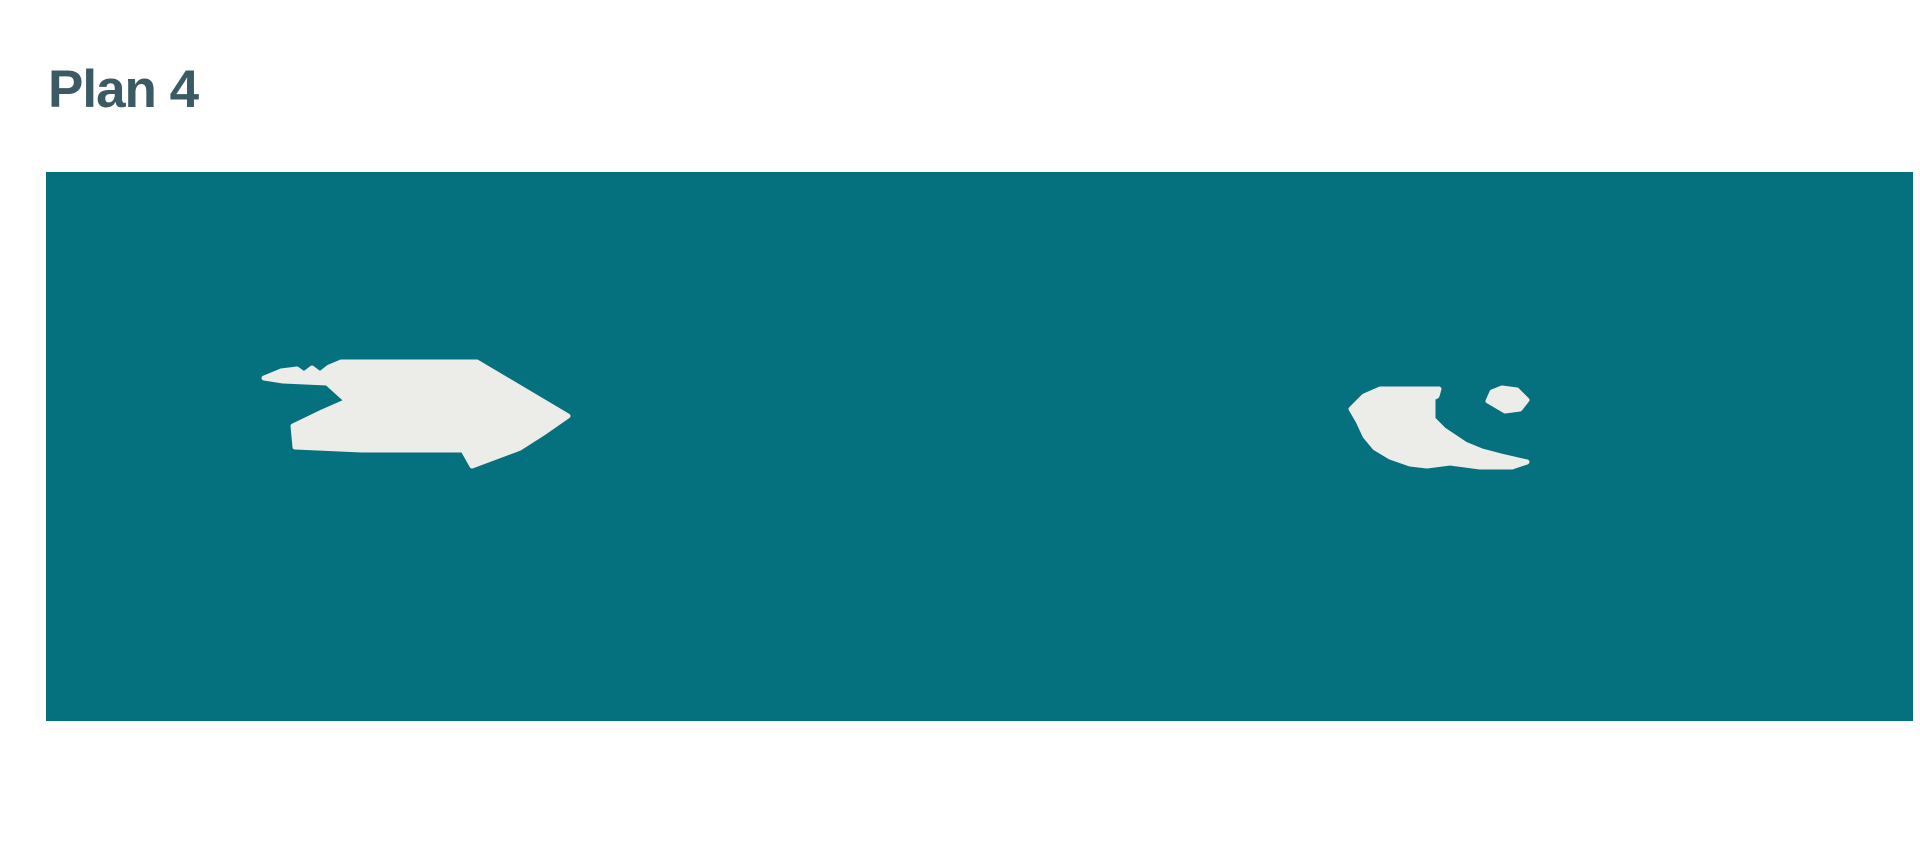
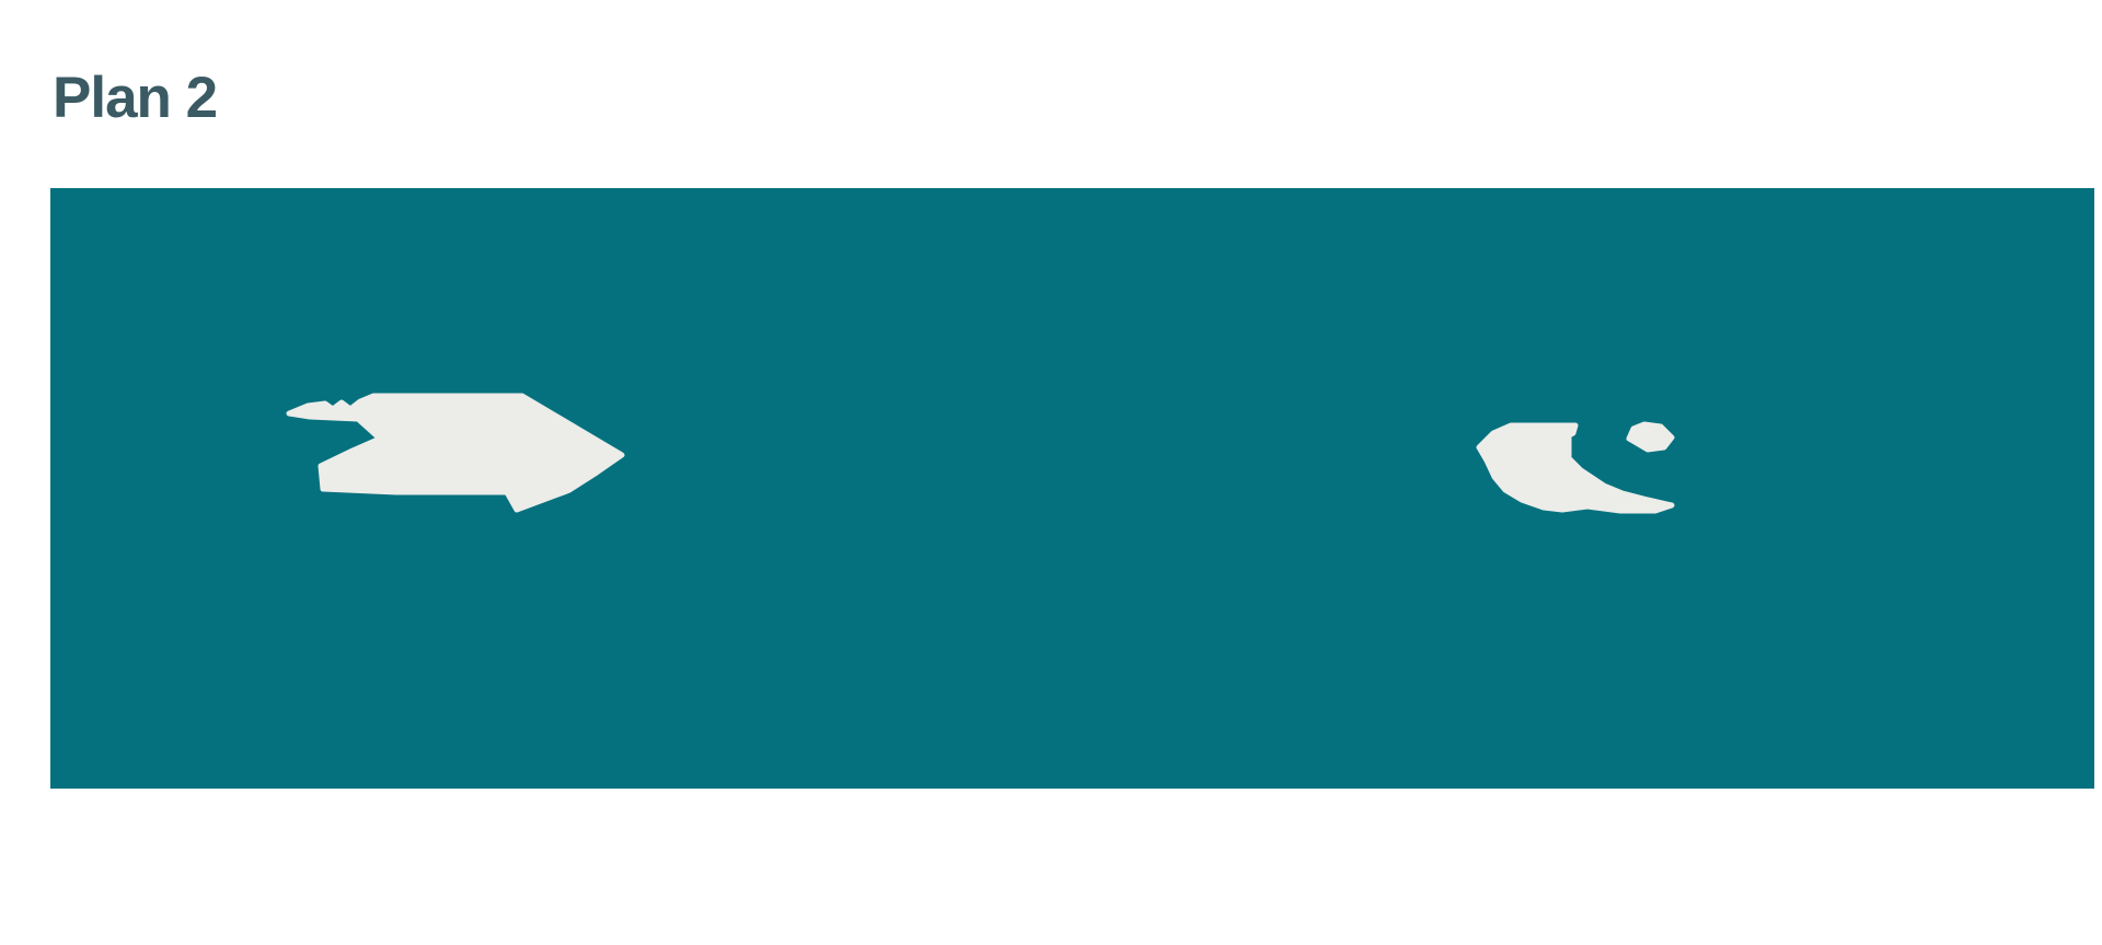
- Plan 4
+ Plan 2
